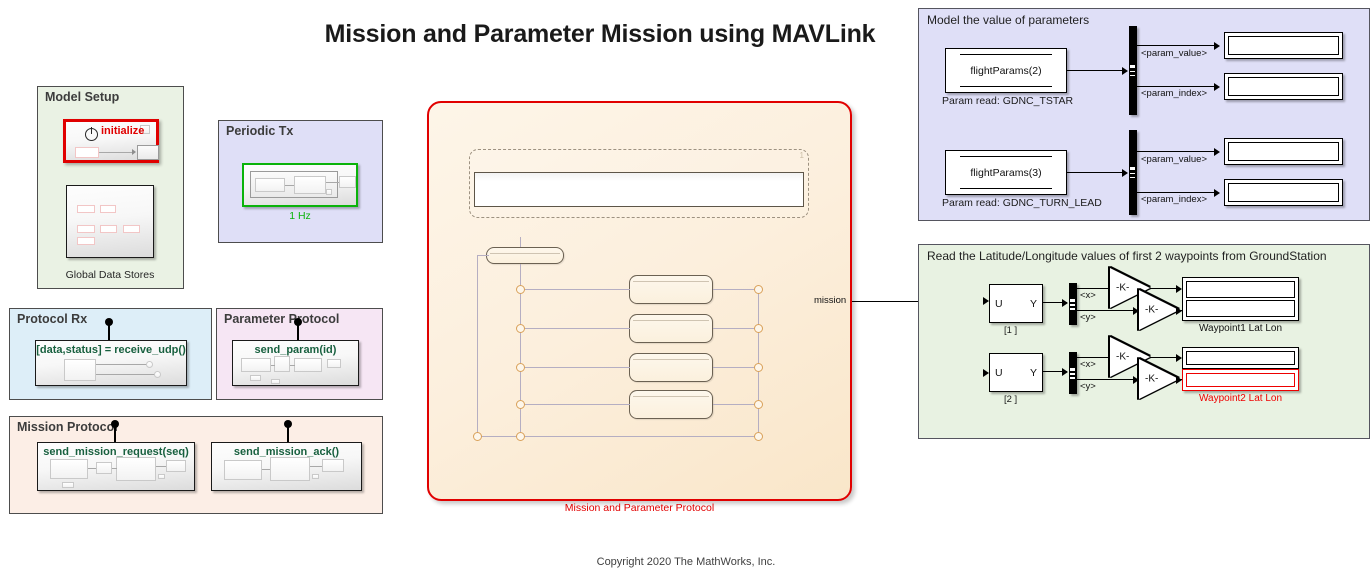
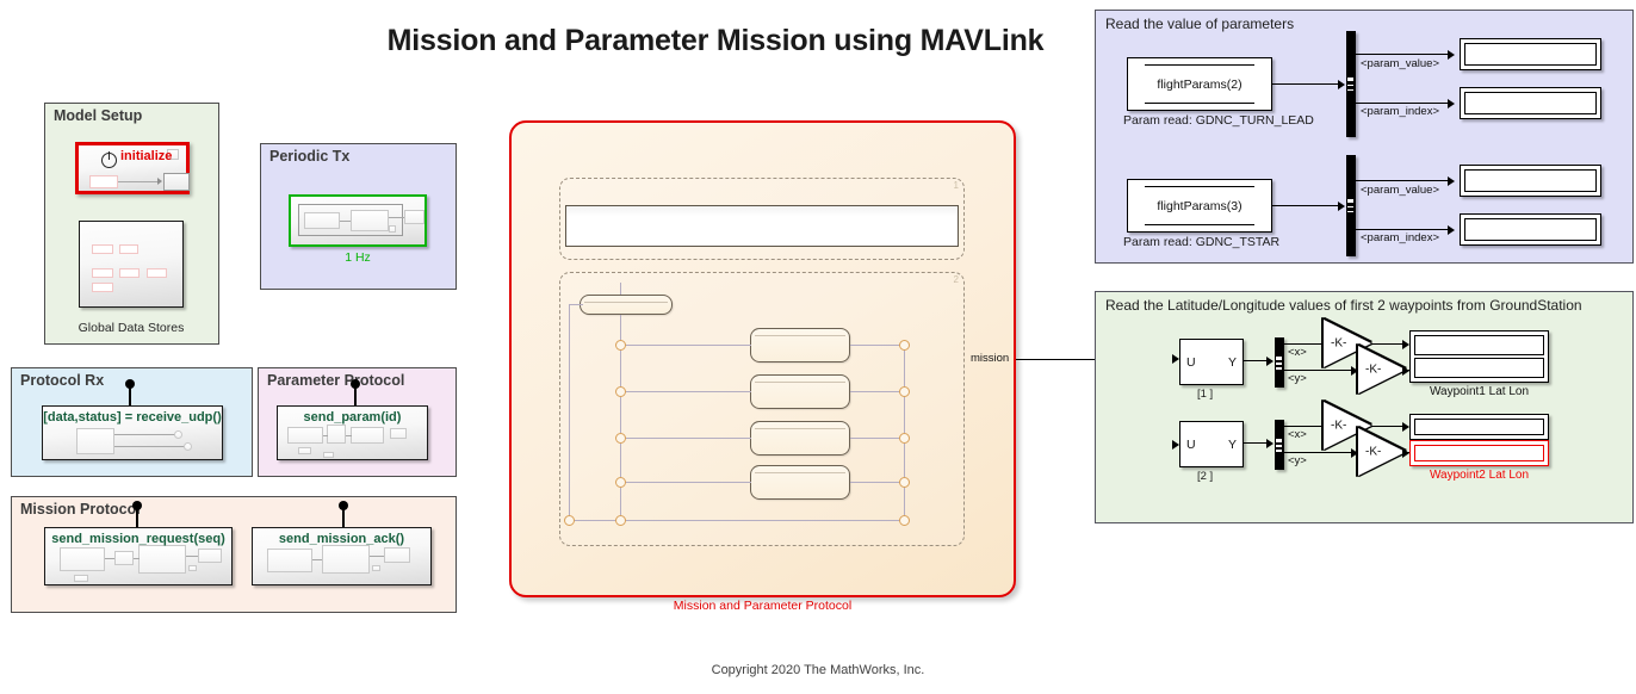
  Mission and Parameter Mission using MAVLink
  Model Setup
  initialize
  Global Data Stores
  Periodic Tx
  1 Hz
  Protocol Rx
  [data,status] = receive_udp()
  Parameter Potocol
  send_param(id)
  Mission Protoco
  send_mission_request(seq)
  send_mission_ack()
  1
+ 2
  Mission and Parameter Protocol
  mission
- Model the value of parameters
+ Read the value of parameters
  flightParams(2)
- Param read: GDNC_TSTAR
+ Param read: GDNC_TURN_LEAD
  <param_value>
  <param_index>
  flightParams(3)
- Param read: GDNC_TURN_LEAD
+ Param read: GDNC_TSTAR
  <param_value>
  <param_index>
  Read the Latitude/Longitude values of first 2 waypoints from GroundStation
  U
  Y
  [1 ]
  <x>
  <y>
  -K-
  -K-
  Waypoint1 Lat Lon
  U
  Y
  [2 ]
  <x>
  <y>
  -K-
  -K-
  Waypoint2 Lat Lon
  Copyright 2020 The MathWorks, Inc.
